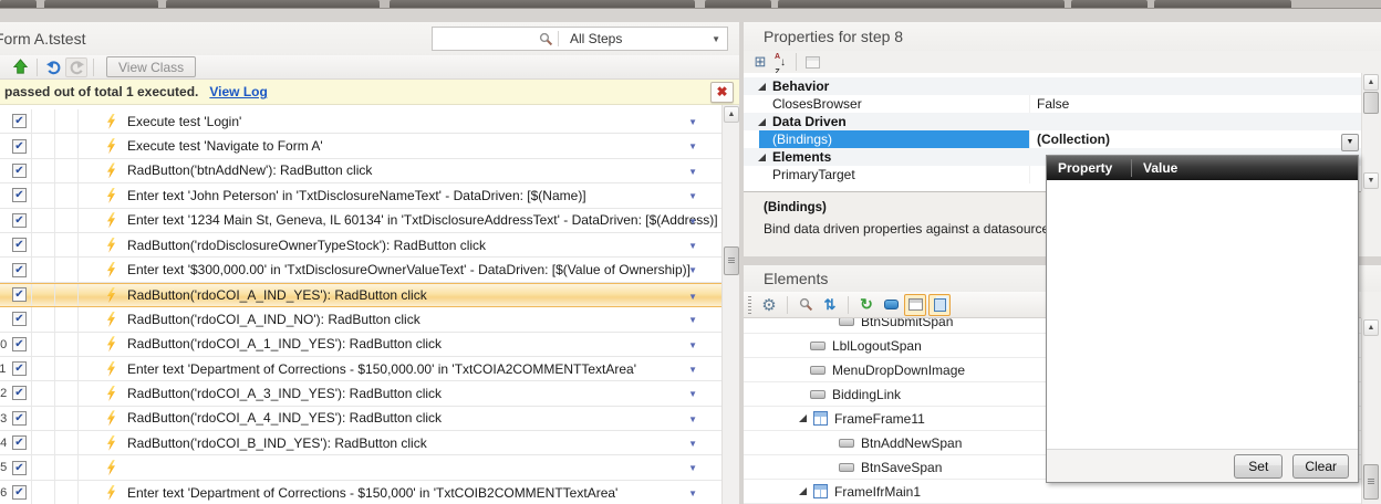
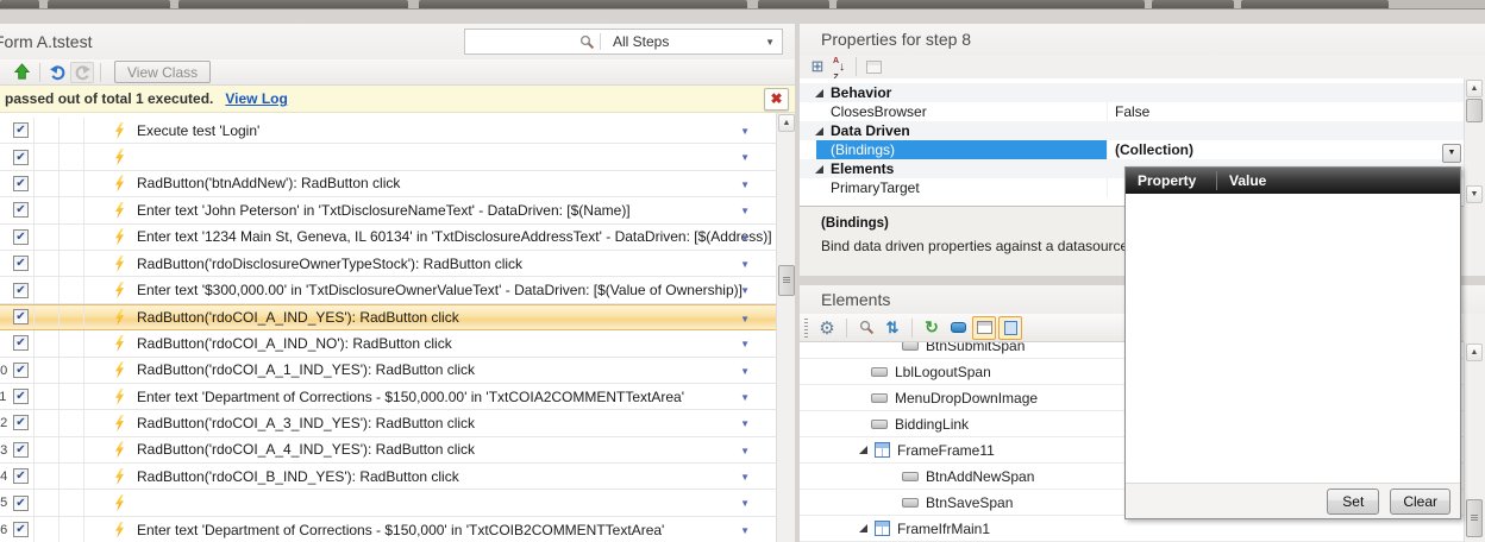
  orm A.tstest
  All Steps
  ▼
  View Class
  passed out of total 1 executed.
  View Log
  ✖
  ✔
  Execute test 'Login'
  ▼
  ✔
- Execute test 'Navigate to Form A'
  ▼
  ✔
  RadButton('btnAddNew'): RadButton click
  ▼
  ✔
  Enter text 'John Peterson' in 'TxtDisclosureNameText' - DataDriven: [$(Name)]
  ▼
  ✔
  Enter text '1234 Main St, Geneva, IL 60134' in 'TxtDisclosureAddressText' - DataDriven: [$(Address)]
  ▼
  ✔
  RadButton('rdoDisclosureOwnerTypeStock'): RadButton click
  ▼
  ✔
  Enter text '$300,000.00' in 'TxtDisclosureOwnerValueText' - DataDriven: [$(Value of Ownership)]
  ▼
  ✔
  RadButton('rdoCOI_A_IND_YES'): RadButton click
  ▼
  ✔
  RadButton('rdoCOI_A_IND_NO'): RadButton click
  ▼
  ✔
  RadButton('rdoCOI_A_1_IND_YES'): RadButton click
  ▼
  ✔
  Enter text 'Department of Corrections - $150,000.00' in 'TxtCOIA2COMMENTTextArea'
  ▼
  ✔
  RadButton('rdoCOI_A_3_IND_YES'): RadButton click
  ▼
  ✔
  RadButton('rdoCOI_A_4_IND_YES'): RadButton click
  ▼
  ✔
  RadButton('rdoCOI_B_IND_YES'): RadButton click
  ▼
  ✔
  ▼
  ✔
  Enter text 'Department of Corrections - $150,000' in 'TxtCOIB2COMMENTTextArea'
  ▼
  Properties for step 8
  ⊞
  ↓
  Behavior
  ClosesBrowser
  False
  Data Driven
  (Bindings)
  (Collection)
  Elements
  PrimaryTarget
  (Bindings)
  Bind data driven properties against a datasourc
  Elements
  ⚙
  ⇅
  ↻
  BtnSubmitSpan
  LblLogoutSpan
  MenuDropDownImage
  BiddingLink
  FrameFrame11
  BtnAddNewSpan
  BtnSaveSpan
  FrameIfrMain1
  Property
  Value
  Set
  Clear
